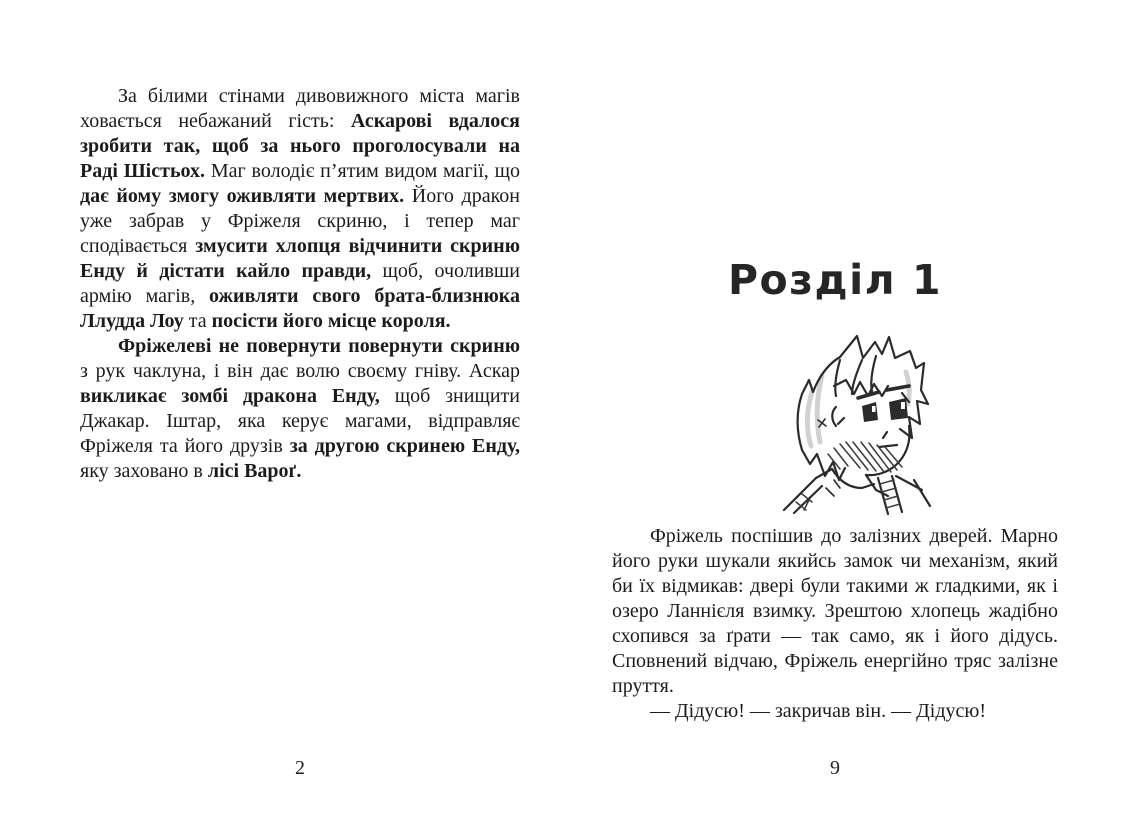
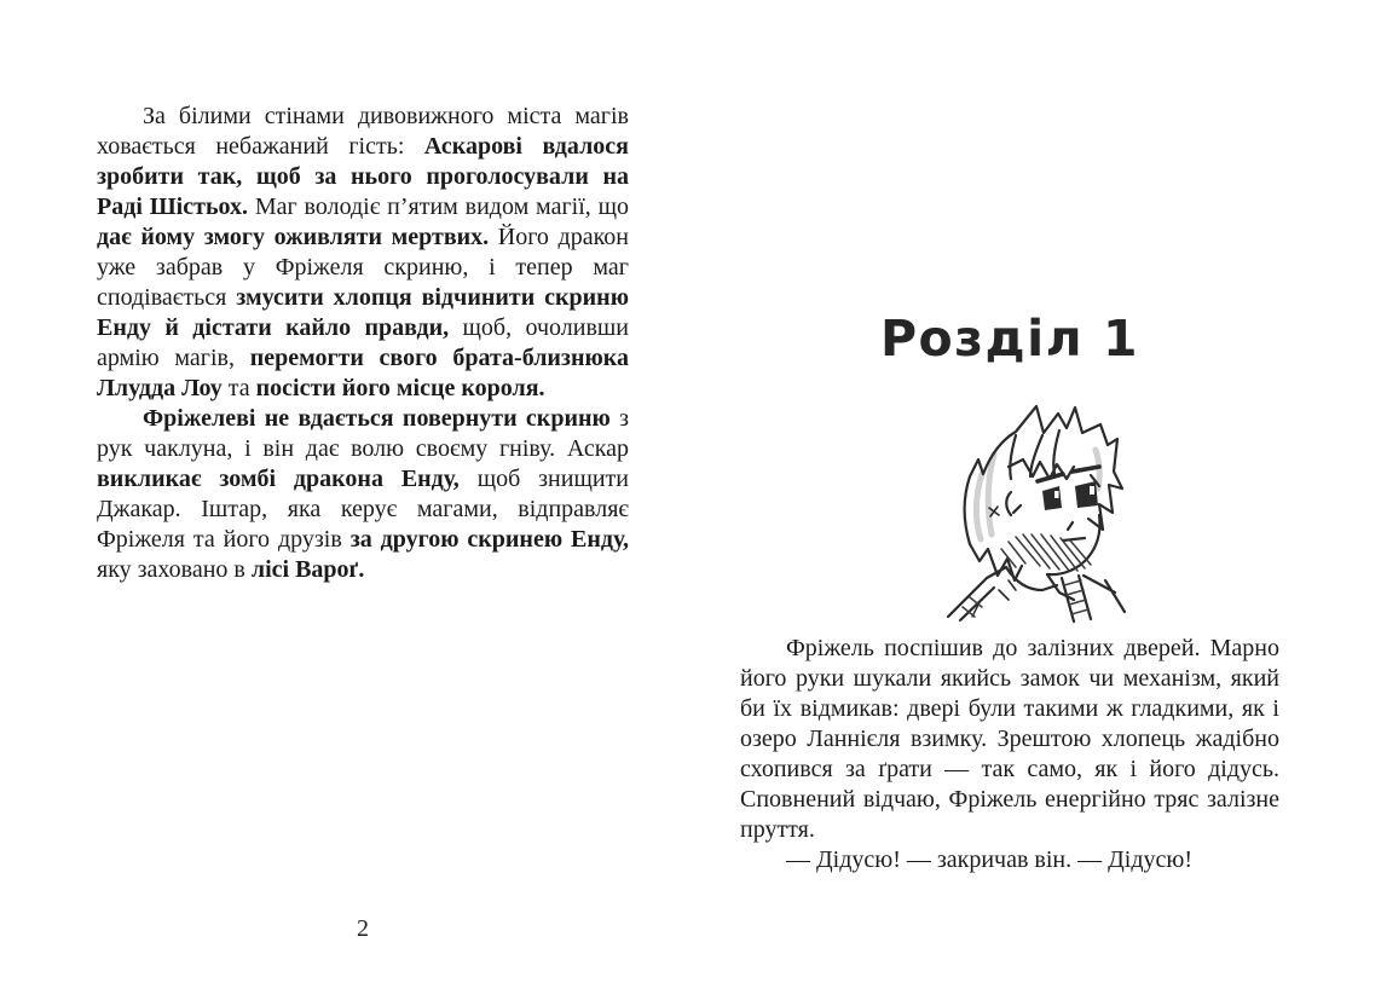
- За білими стінами дивовижного міста магів ховається небажаний гість: Аскарові вдалося зробити так, щоб за нього проголосували на Раді Шістьох. Маг володіє п’ятим видом магії, що дає йому змогу оживляти мертвих. Його дракон уже забрав у Фріжеля скриню, і тепер маг сподівається змусити хлопця відчинити скриню Енду й дістати кайло правди, щоб, очоливши армію магів, оживляти свого брата-близнюка Ллудда Лоу та посісти його місце короля.
+ За білими стінами дивовижного міста магів ховається небажаний гість: Аскарові вдалося зробити так, щоб за нього проголосували на Раді Шістьох. Маг володіє п’ятим видом магії, що дає йому змогу оживляти мертвих. Його дракон уже забрав у Фріжеля скриню, і тепер маг сподівається змусити хлопця відчинити скриню Енду й дістати кайло правди, щоб, очоливши армію магів, перемогти свого брата-близнюка Ллудда Лоу та посісти його місце короля.
- Фріжелеві не повернути повернути скриню з рук чаклуна, і він дає волю своєму гніву. Аскар викликає зомбі дракона Енду, щоб знищити Джакар. Іштар, яка керує магами, відправляє Фріжеля та його друзів за другою скринею Енду, яку заховано в лісі Вароґ.
+ Фріжелеві не вдається повернути скриню з рук чаклуна, і він дає волю своєму гніву. Аскар викликає зомбі дракона Енду, щоб знищити Джакар. Іштар, яка керує магами, відправляє Фріжеля та його друзів за другою скринею Енду, яку заховано в лісі Вароґ.
  2
  Розділ 1
  Фріжель поспішив до залізних дверей. Марно його руки шукали якийсь замок чи механізм, який би їх відмикав: двері були такими ж гладкими, як і озеро Ланнієля взимку. Зрештою хлопець жадібно схопився за ґрати — так само, як і його дідусь. Сповнений відчаю, Фріжель енергійно тряс залізне пруття.
  — Дідусю! — закричав він. — Дідусю!
- 9
